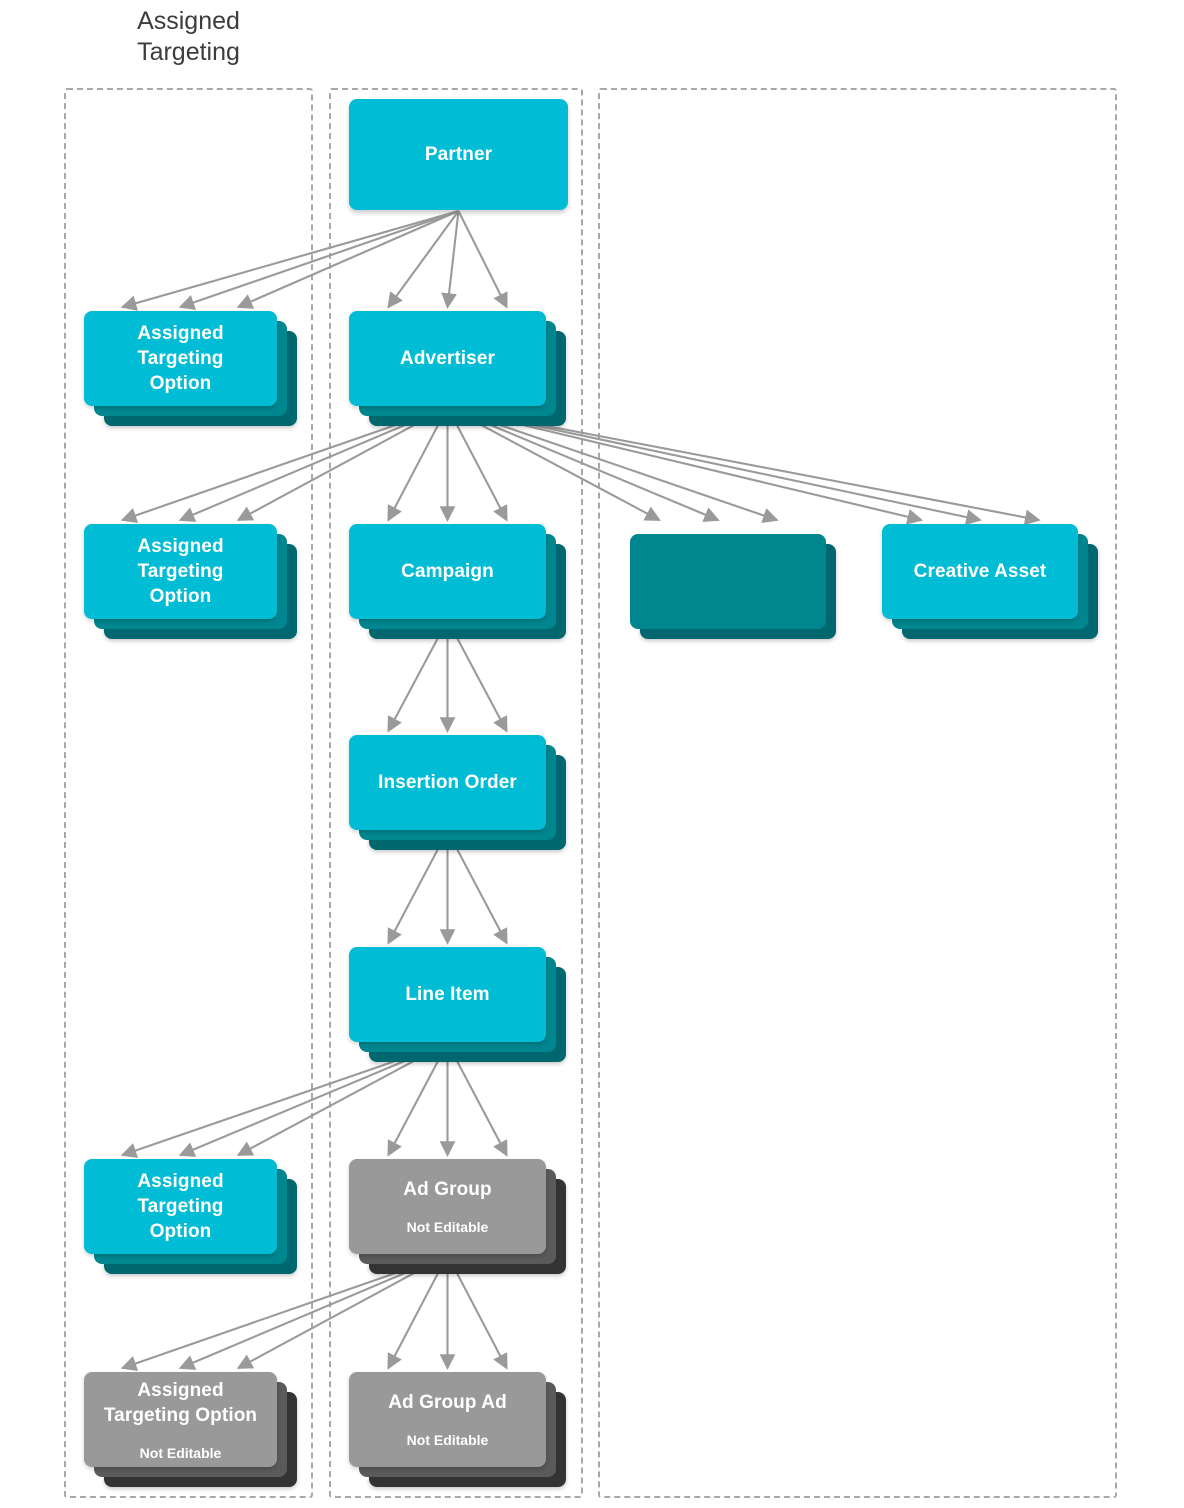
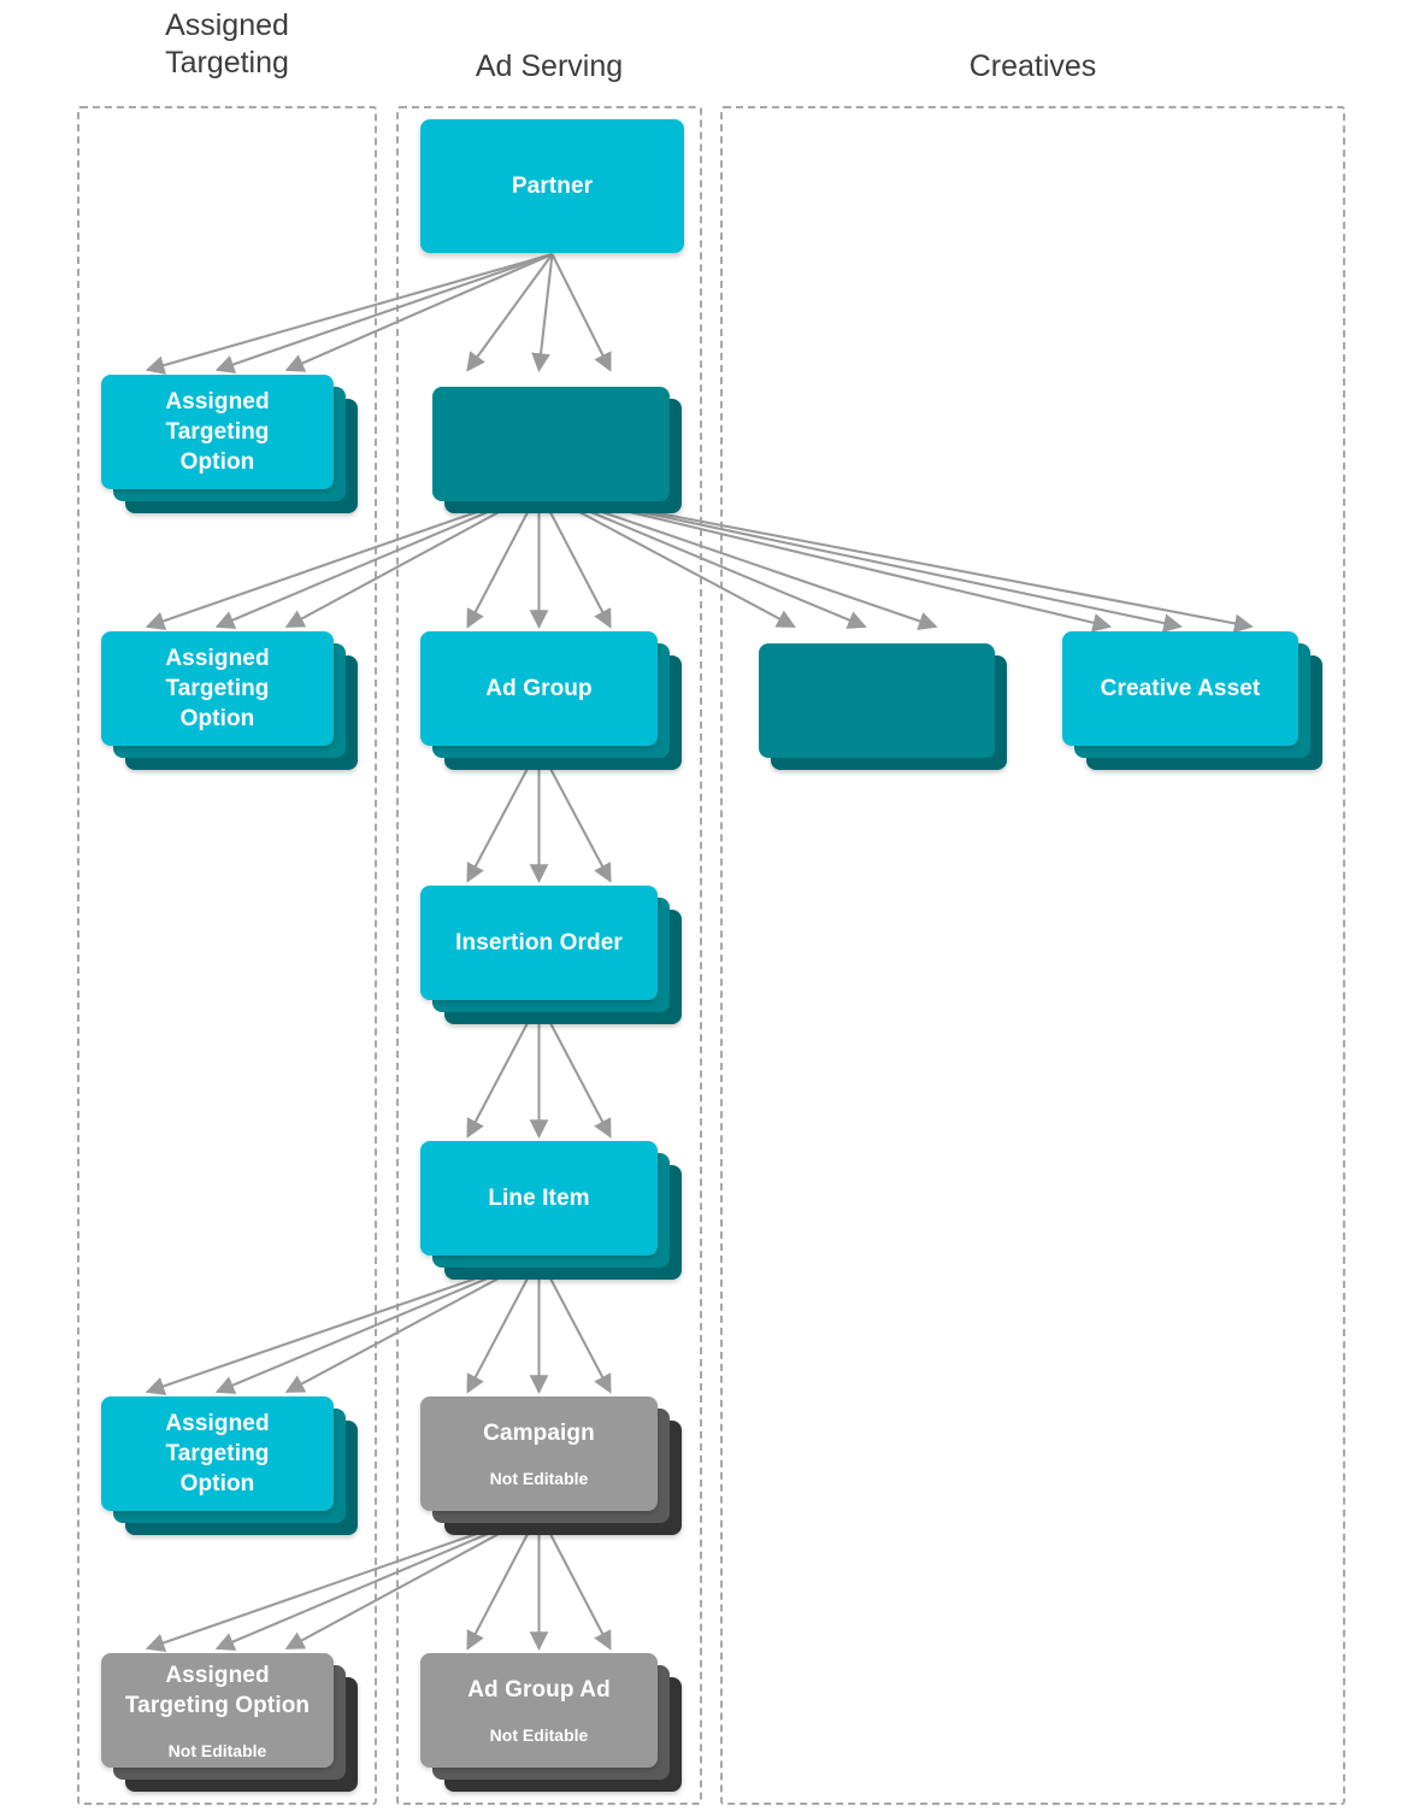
  Assigned
  Targeting
+ Ad Serving
+ Creatives
  Partner
  Assigned
  Targeting
  Option
- Advertiser
  Assigned
  Targeting
  Option
- Campaign
+ Ad Group
  Creative Asset
  Insertion Order
  Line Item
  Assigned
  Targeting
  Option
- Ad Group
+ Campaign
  Not Editable
  Assigned
  Targeting Option
  Not Editable
  Ad Group Ad
  Not Editable
